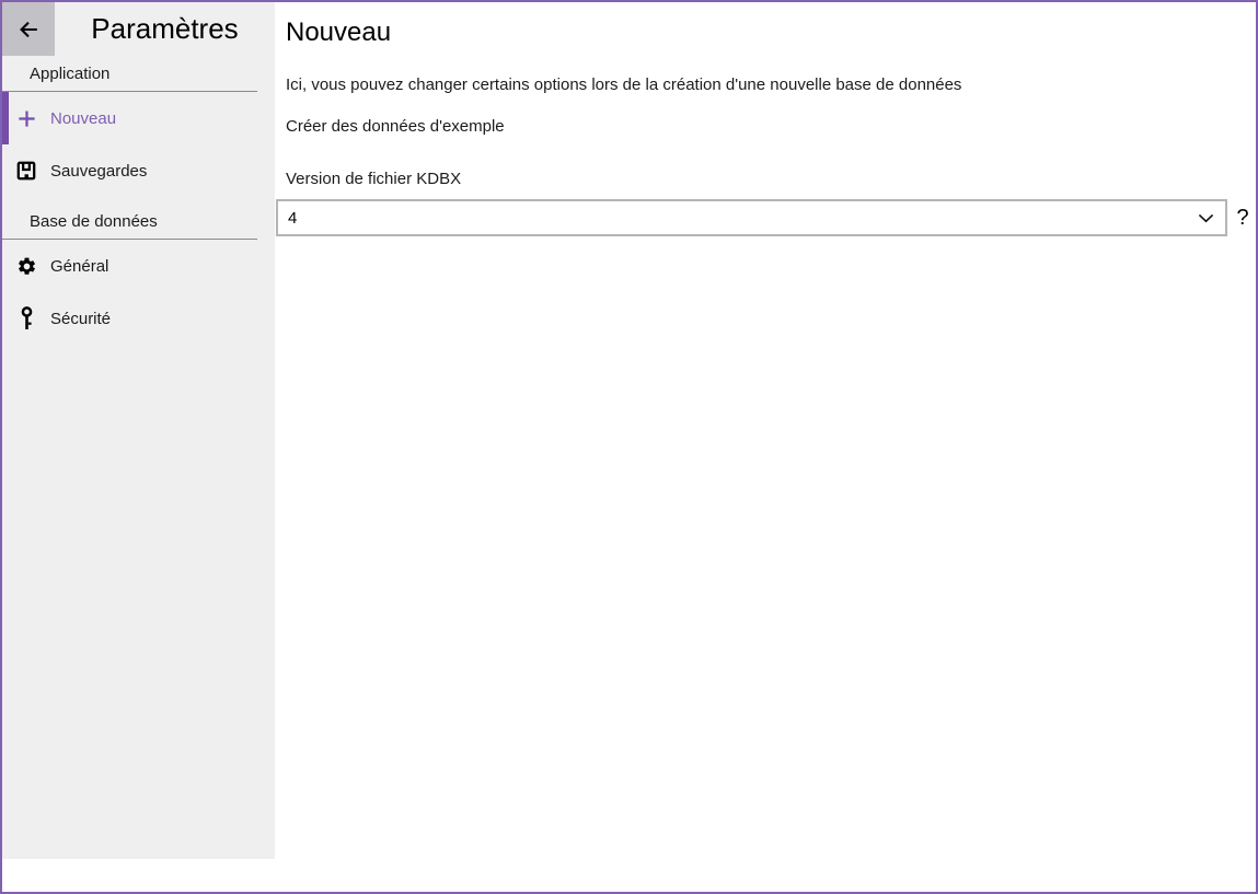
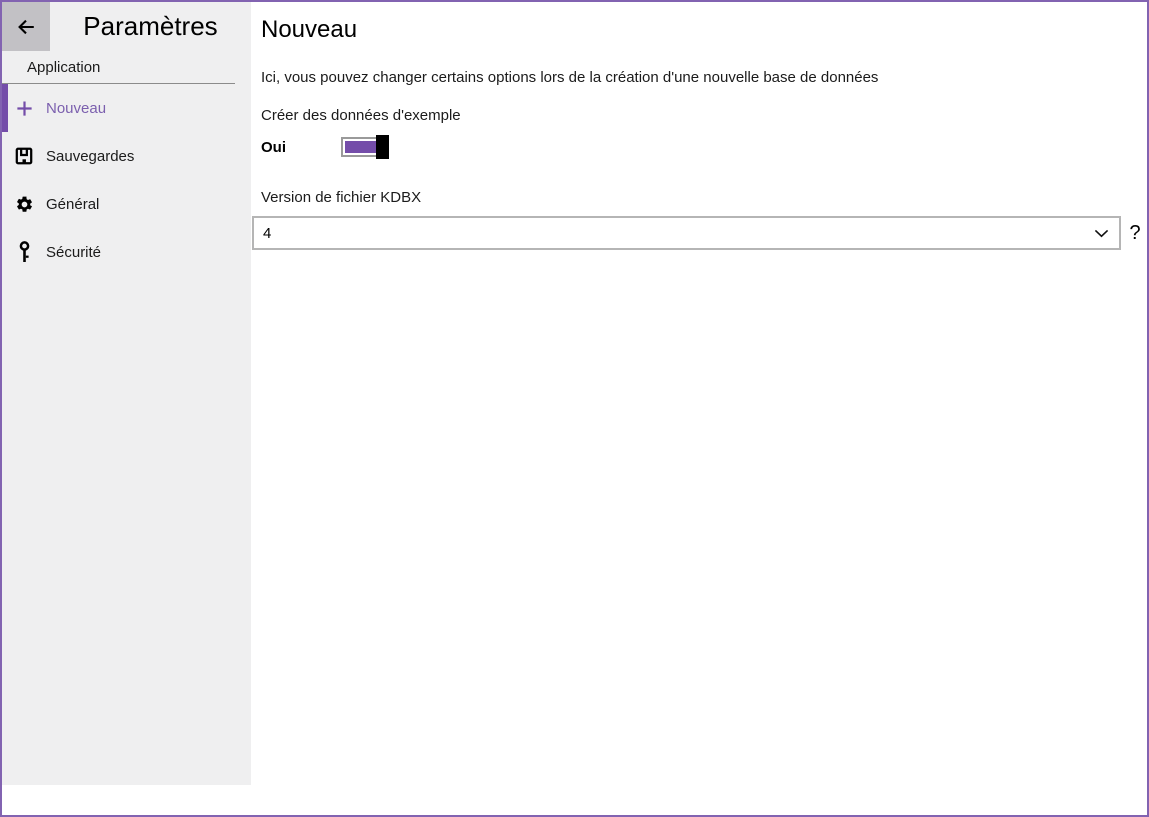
  Paramètres
  Application
  Nouveau
  Sauvegardes
- Base de données
  Général
  Sécurité
  Nouveau
  Ici, vous pouvez changer certains options lors de la création d'une nouvelle base de données
  Créer des données d'exemple
+ Oui
  Version de fichier KDBX
  4
  ?
